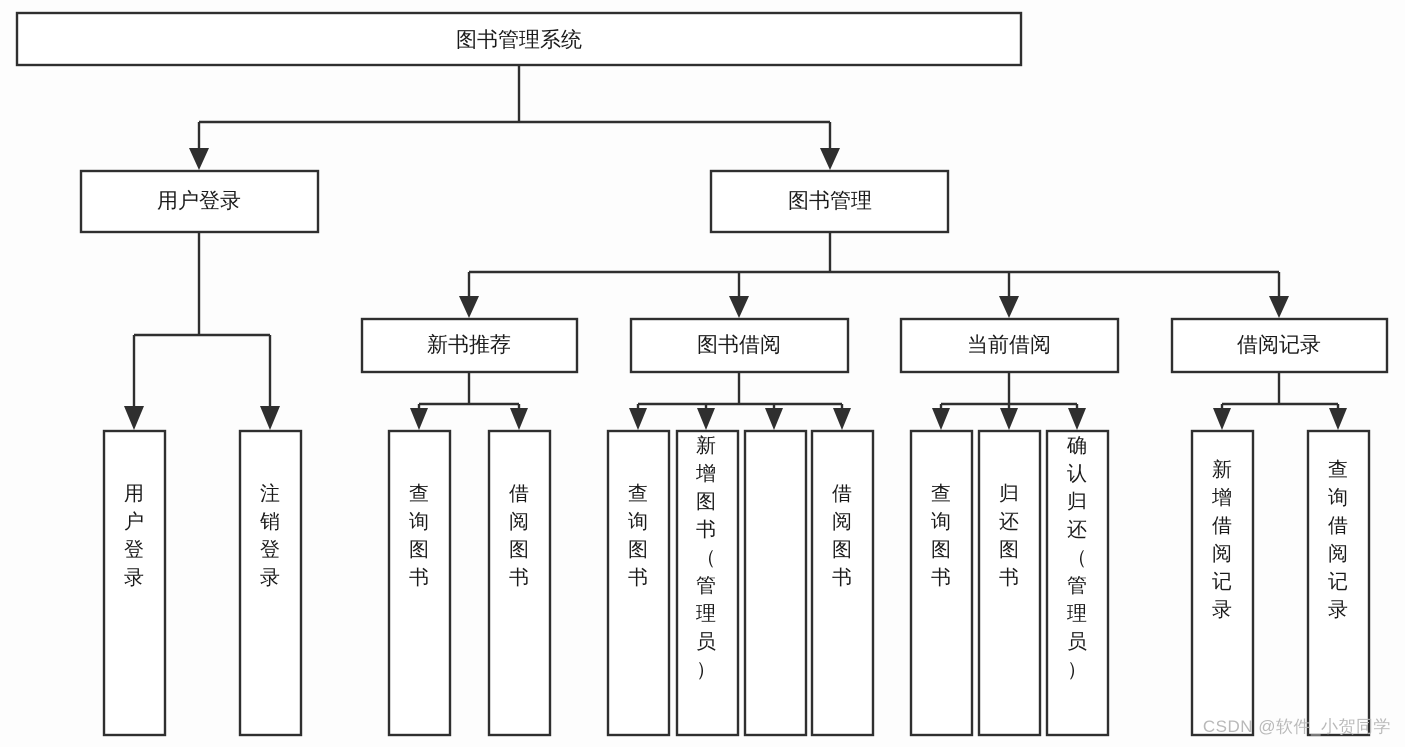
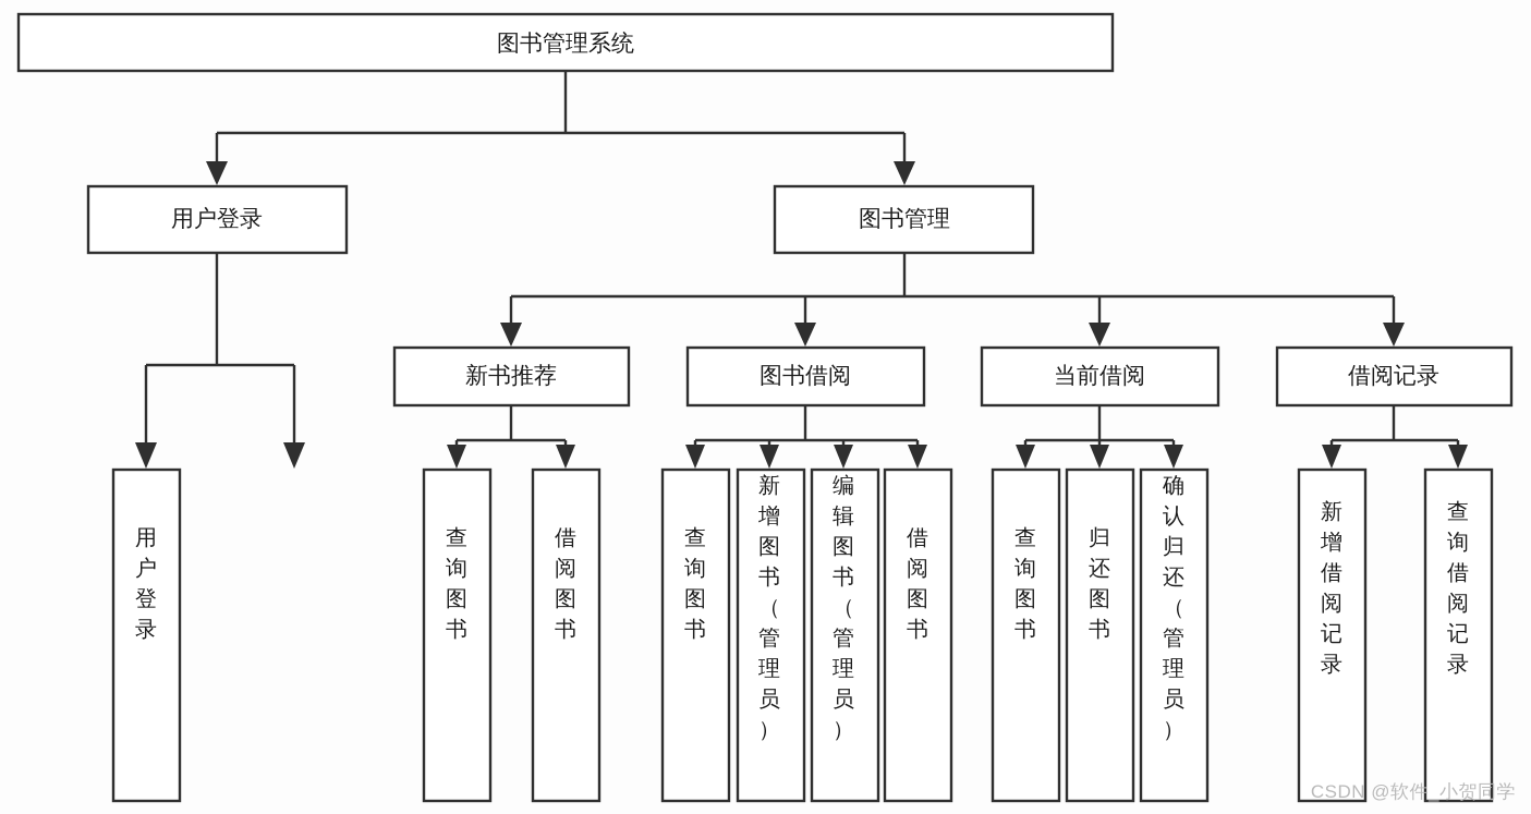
  图书管理系统
  用户登录
  图书管理
  新书推荐
  图书借阅
  当前借阅
  借阅记录
  用户登录
- 注销登录
  查询图书
  借阅图书
  查询图书
  新增图书（管理员）
+ 编辑图书（管理员）
  借阅图书
  查询图书
  归还图书
  确认归还（管理员）
  新增借阅记录
  查询借阅记录
  CSDN @软件_小贺同学
